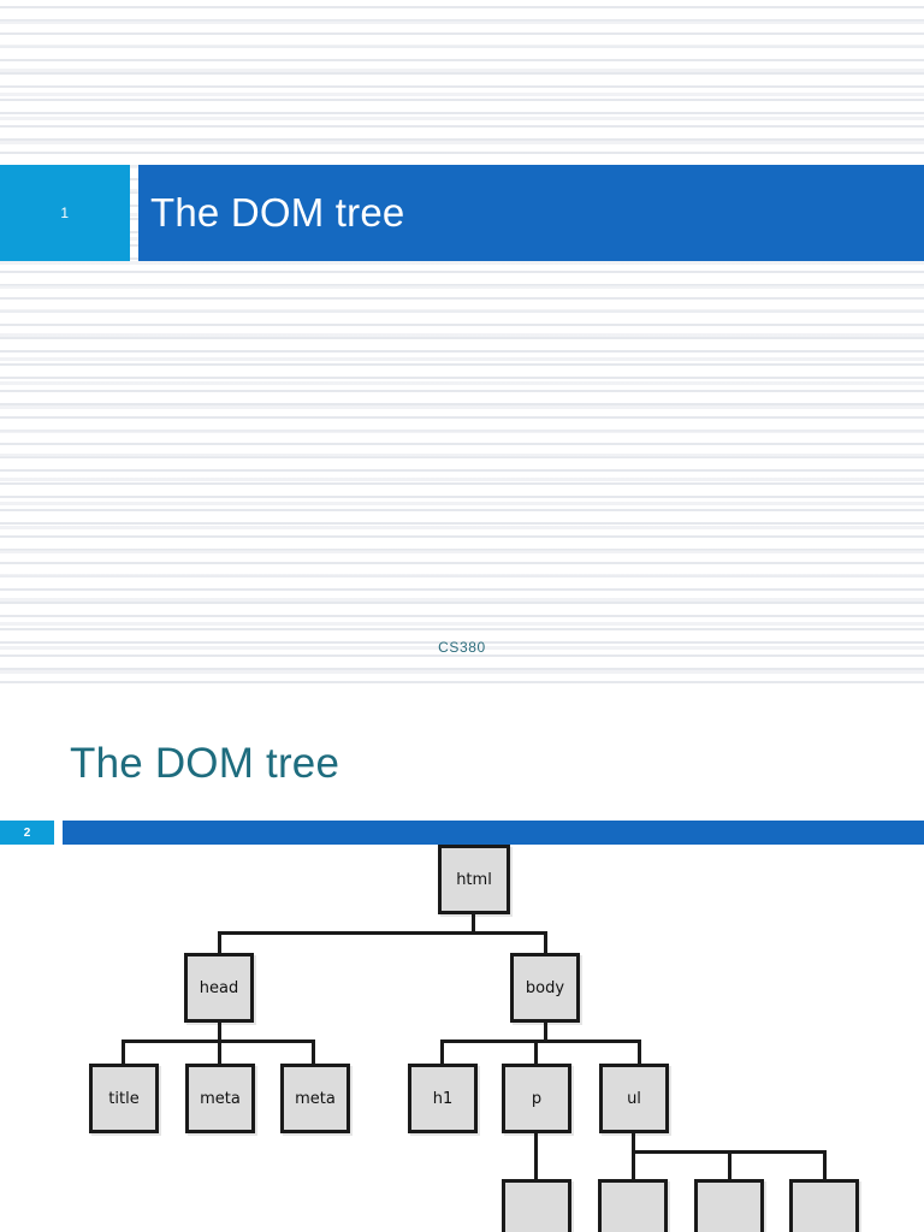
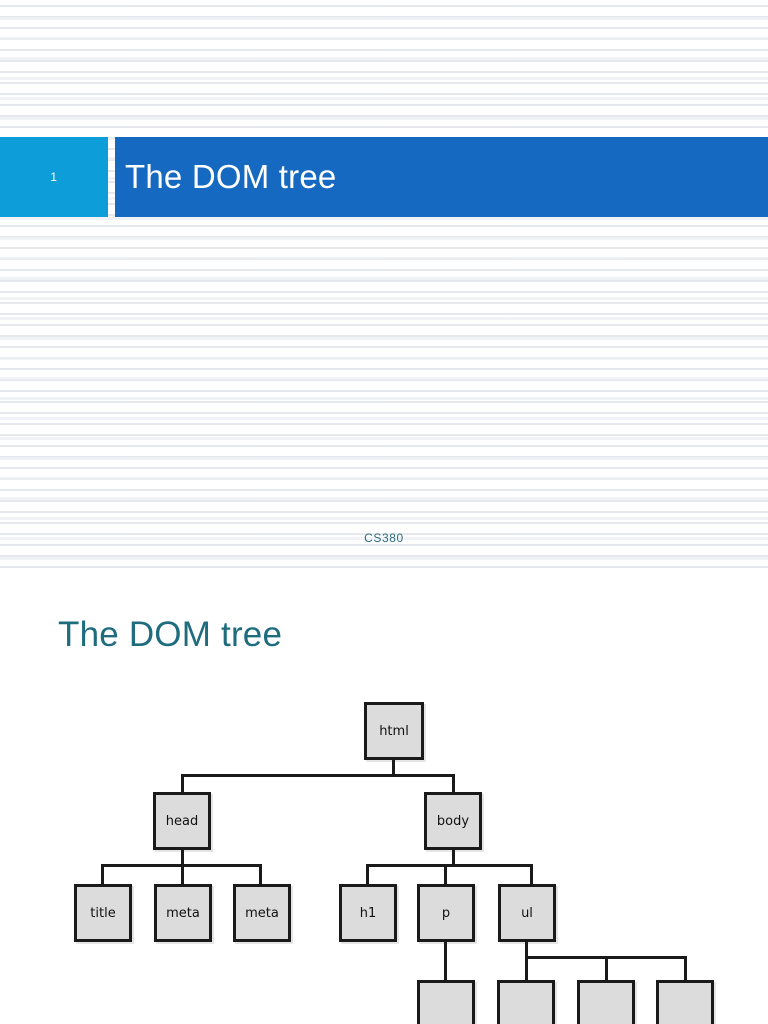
  1
  The DOM tree
  CS380
  The DOM tree
- 2
  html
  head
  body
  title
  meta
  meta
  h1
  p
  ul
